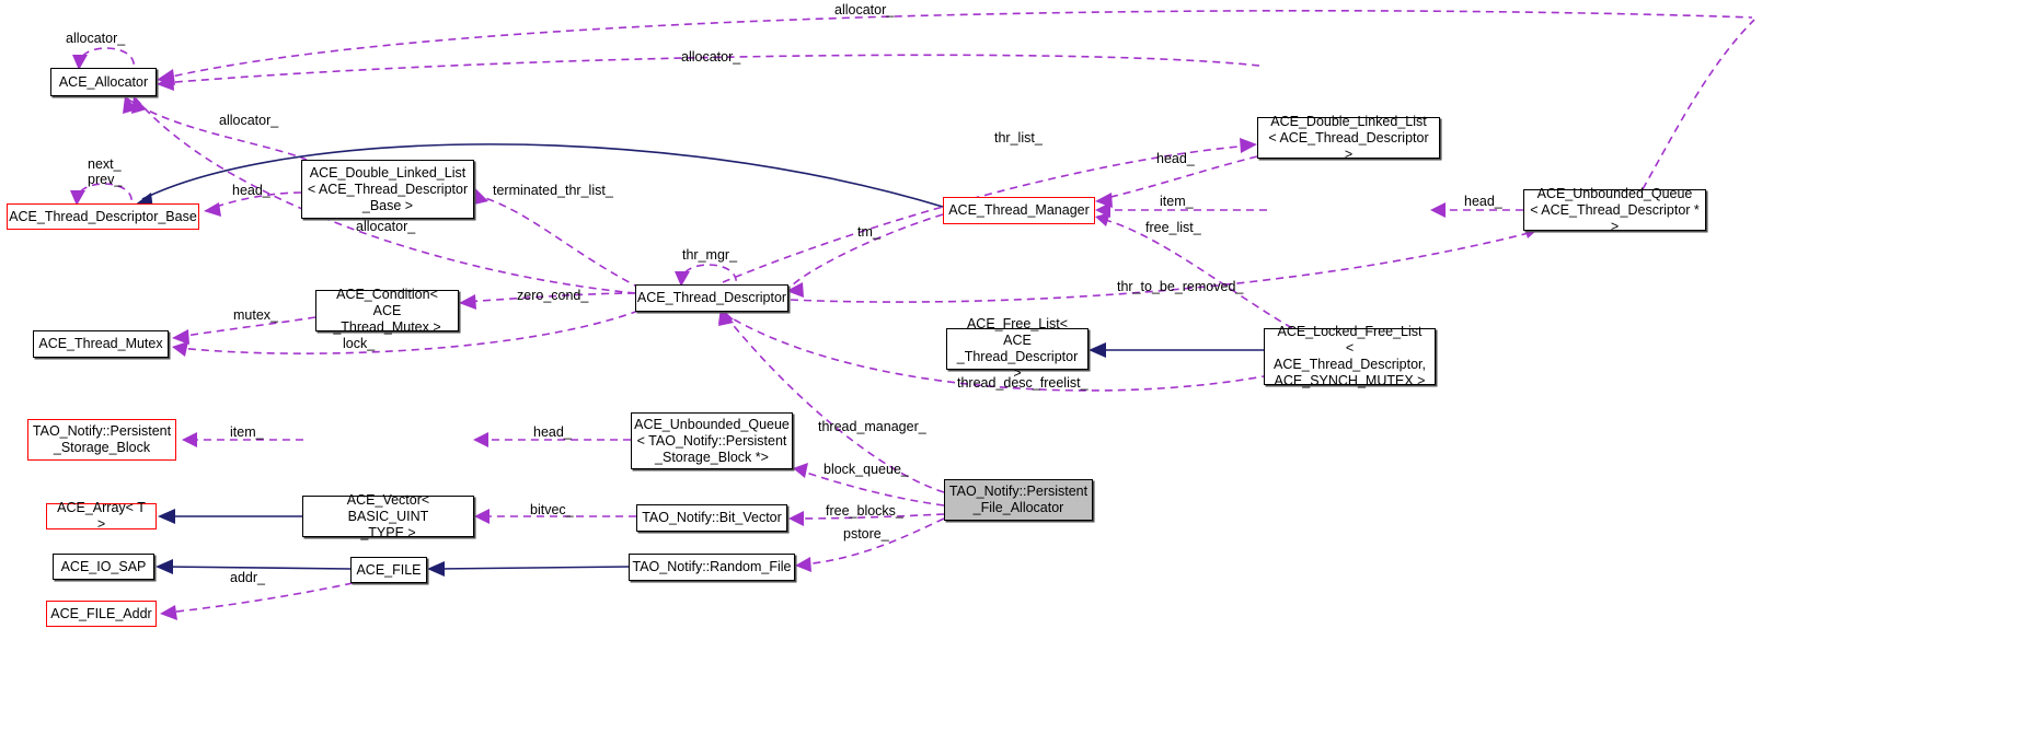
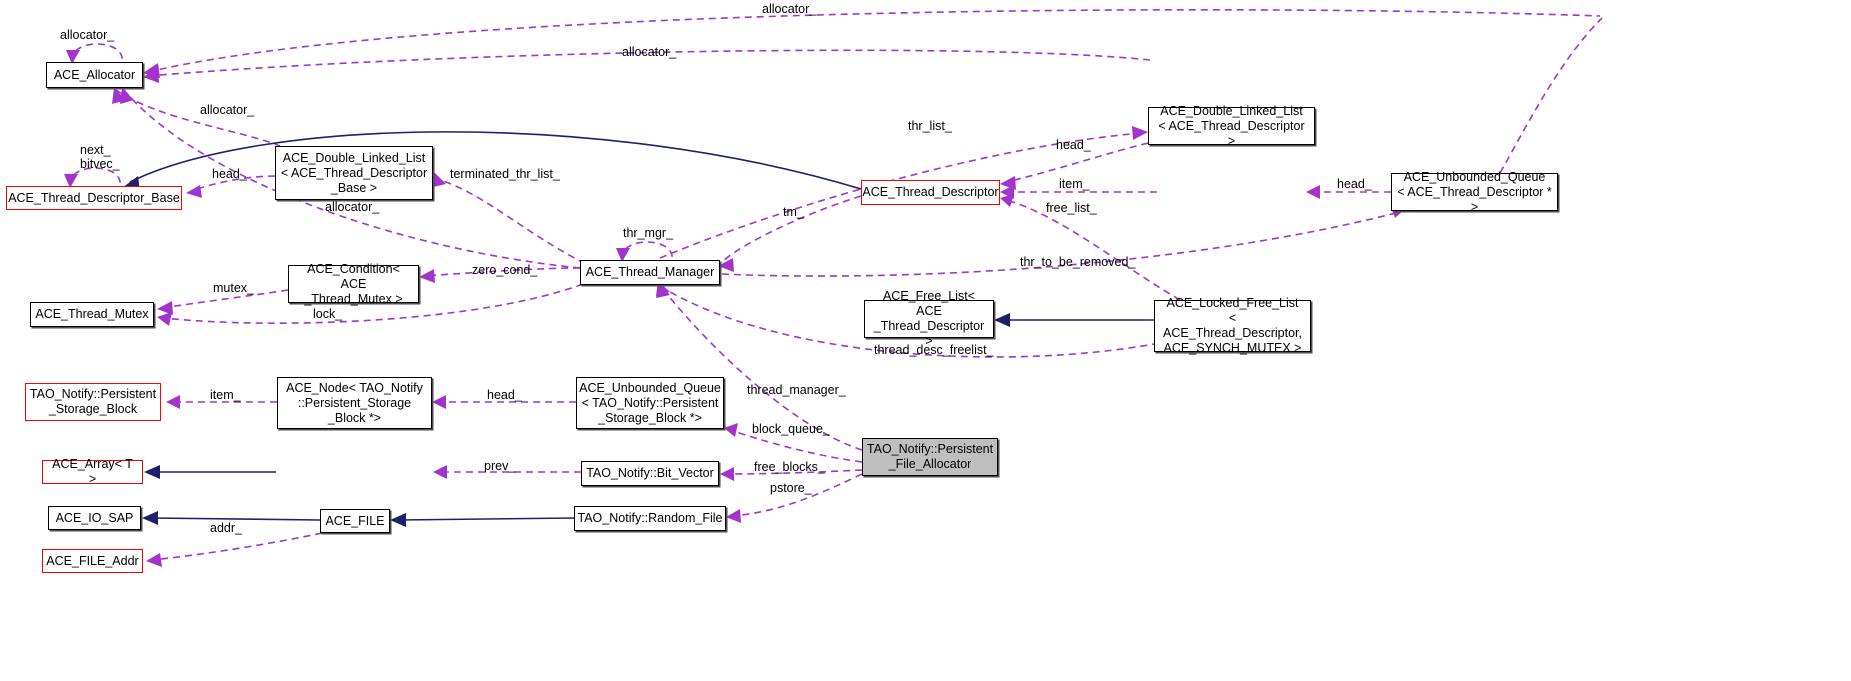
  ACE_Allocator
  ACE_Thread_Descriptor_Base
  ACE_Double_Linked_List
  < ACE_Thread_Descriptor
  _Base >
- ACE_Thread_Manager
+ ACE_Thread_Descriptor
  ACE_Double_Linked_List
  < ACE_Thread_Descriptor >
  ACE_Unbounded_Queue
  < ACE_Thread_Descriptor * >
- ACE_Thread_Descriptor
+ ACE_Thread_Manager
  ACE_Condition< ACE
  _Thread_Mutex >
  ACE_Thread_Mutex
  ACE_Free_List< ACE
  _Thread_Descriptor >
  ACE_Locked_Free_List
  < ACE_Thread_Descriptor,
  ACE_SYNCH_MUTEX >
  TAO_Notify::Persistent
  _Storage_Block
+ ACE_Node< TAO_Notify
+ ::Persistent_Storage
+ _Block *>
  ACE_Unbounded_Queue
  < TAO_Notify::Persistent
  _Storage_Block *>
  ACE_Array< T >
- ACE_Vector< BASIC_UINT
- _TYPE >
  TAO_Notify::Bit_Vector
  TAO_Notify::Persistent
  _File_Allocator
  ACE_IO_SAP
  ACE_FILE
  TAO_Notify::Random_File
  ACE_FILE_Addr
  allocator_
  allocator_
  allocator_
  allocator_
  thr_list_
  next_
  head_
- prev_
+ bitvec_
  head_
  terminated_thr_list_
  item_
  head_
  allocator_
  free_list_
  tm_
  thr_mgr_
  thr_to_be_removed_
  zero_cond_
  mutex_
  lock_
  thread_desc_freelist_
  item_
  head_
  thread_manager_
  block_queue_
- bitvec_
+ prev_
  free_blocks_
  pstore_
  addr_
